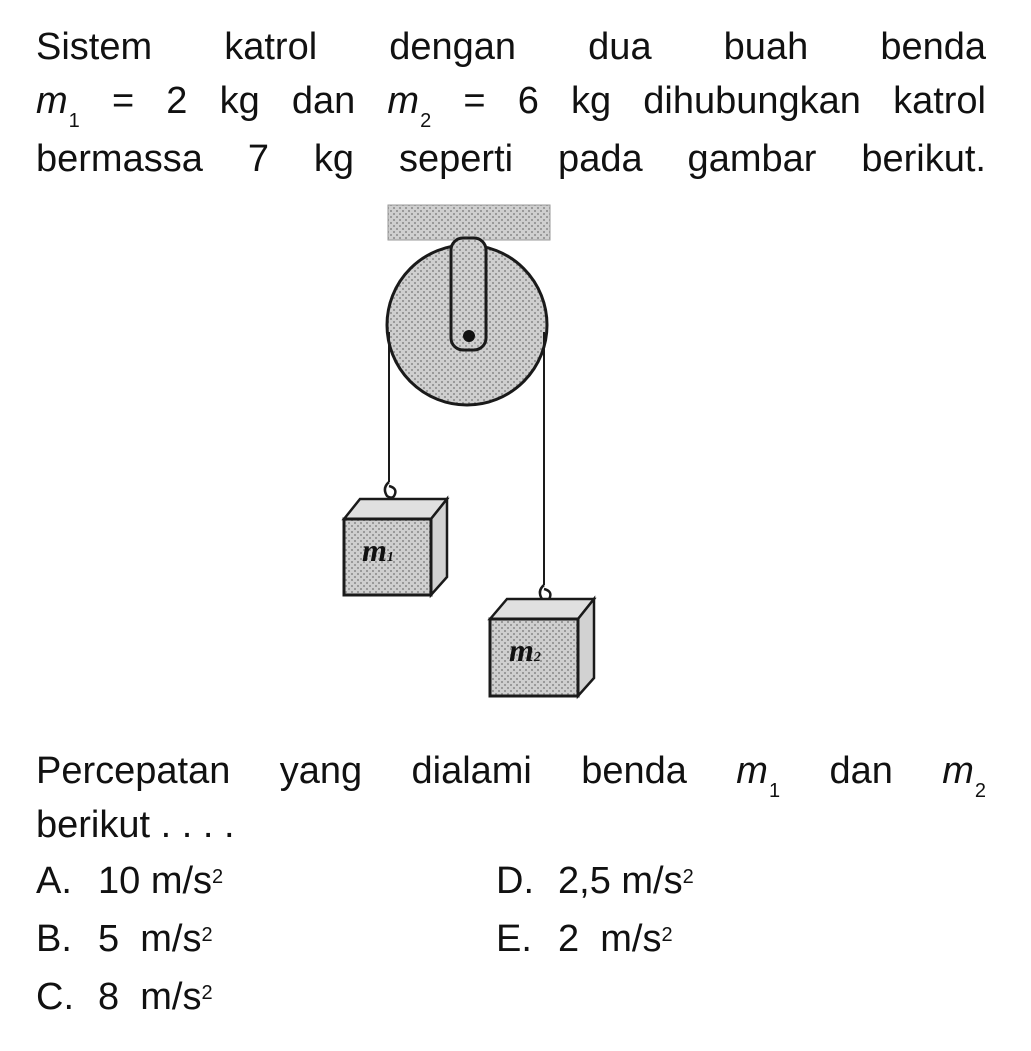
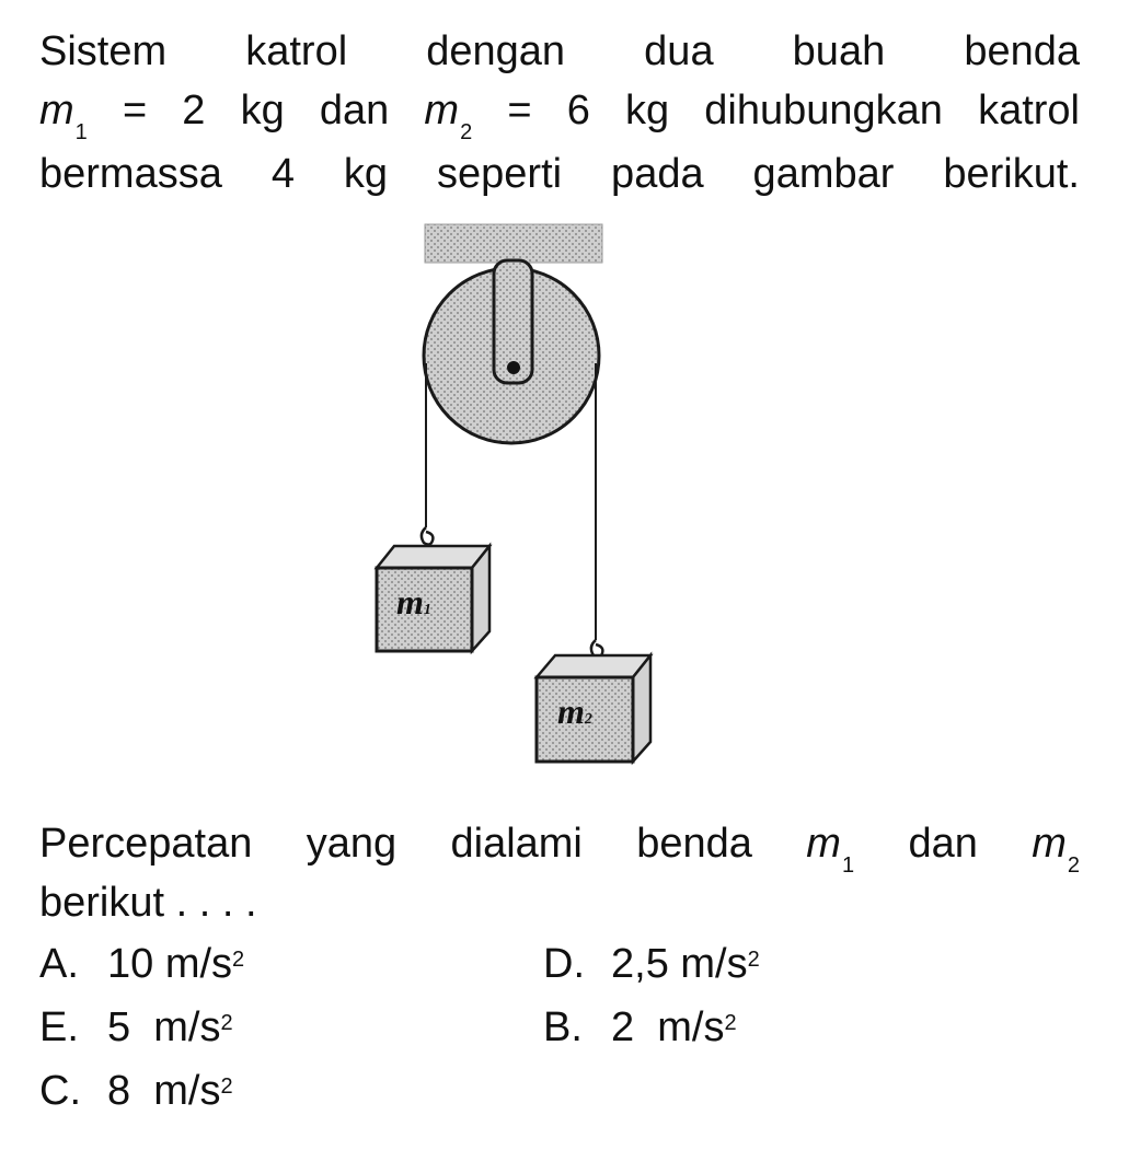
  Sistem katrol dengan dua buah benda
  m1 = 2 kg dan m2 = 6 kg dihubungkan katrol
- bermassa 7 kg seperti pada gambar berikut.
+ bermassa 4 kg seperti pada gambar berikut.
  m1
  m2
  Percepatan yang dialami benda m1 dan m2
  berikut . . . .
  A. 10 m/s2
- B. 5 m/s2
+ E. 5 m/s2
  C. 8 m/s2
  D. 2,5 m/s2
- E. 2 m/s2
+ B. 2 m/s2
